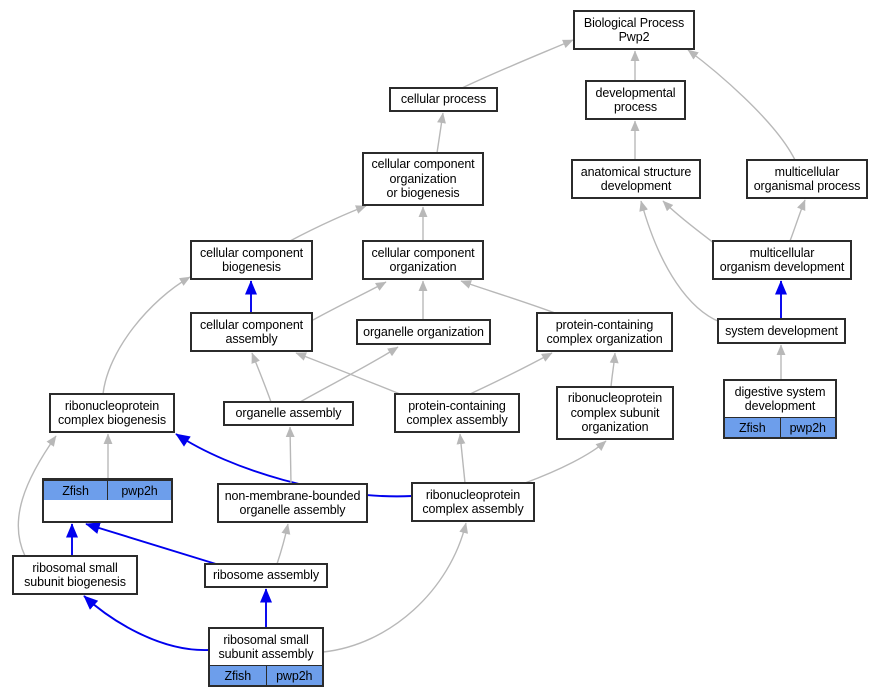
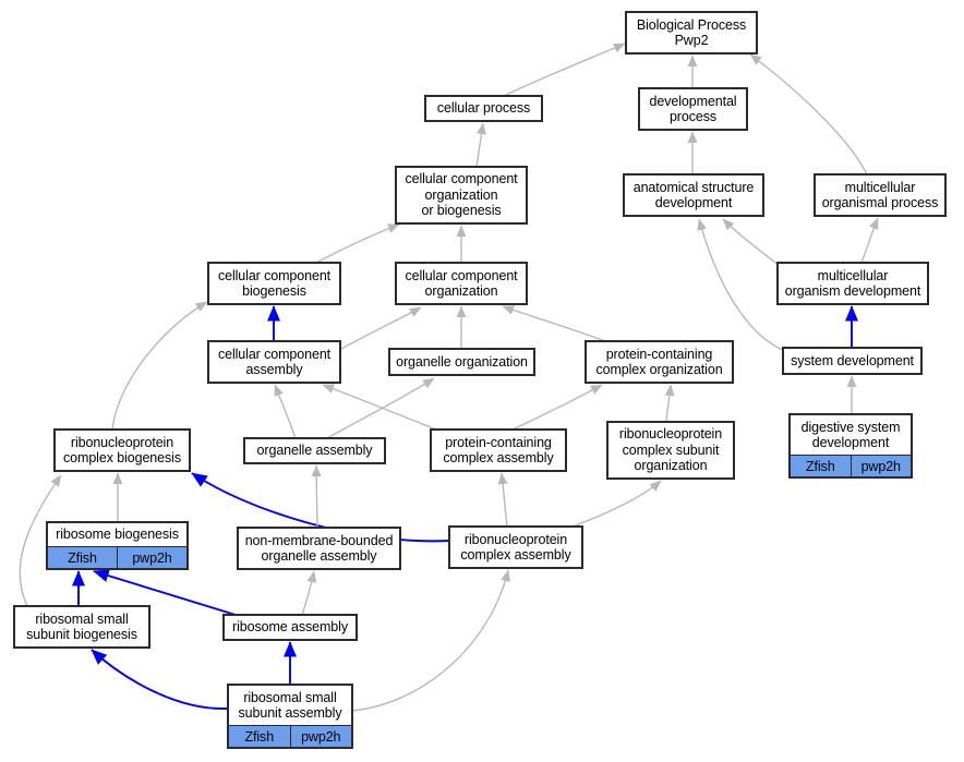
  Biological Process
  Pwp2
  cellular process
  developmental
  process
  cellular component
  organization
  or biogenesis
  anatomical structure
  development
  multicellular
  organismal process
  cellular component
  biogenesis
  cellular component
  organization
  multicellular
  organism development
  cellular component
  assembly
  organelle organization
  protein-containing
  complex organization
  system development
  ribonucleoprotein
  complex biogenesis
  organelle assembly
  protein-containing
  complex assembly
  ribonucleoprotein
  complex subunit
  organization
  digestive system
  development
  Zfish
  pwp2h
+ ribosome biogenesis
  Zfish
  pwp2h
  non-membrane-bounded
  organelle assembly
  ribonucleoprotein
  complex assembly
  ribosomal small
  subunit biogenesis
  ribosome assembly
  ribosomal small
  subunit assembly
  Zfish
  pwp2h
